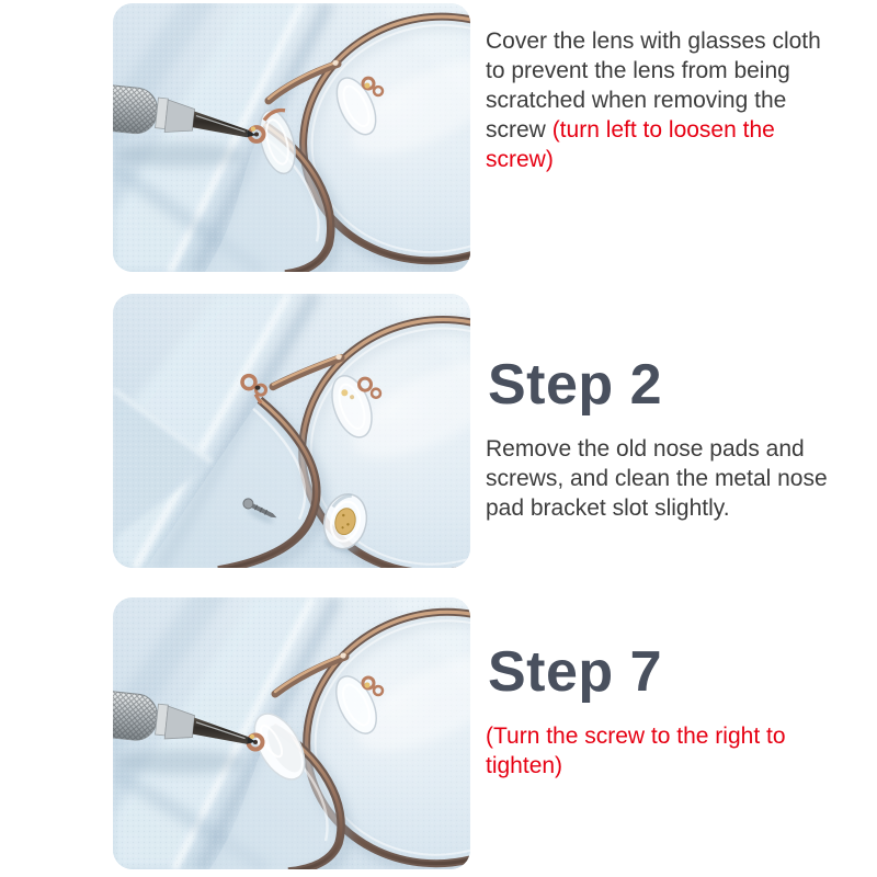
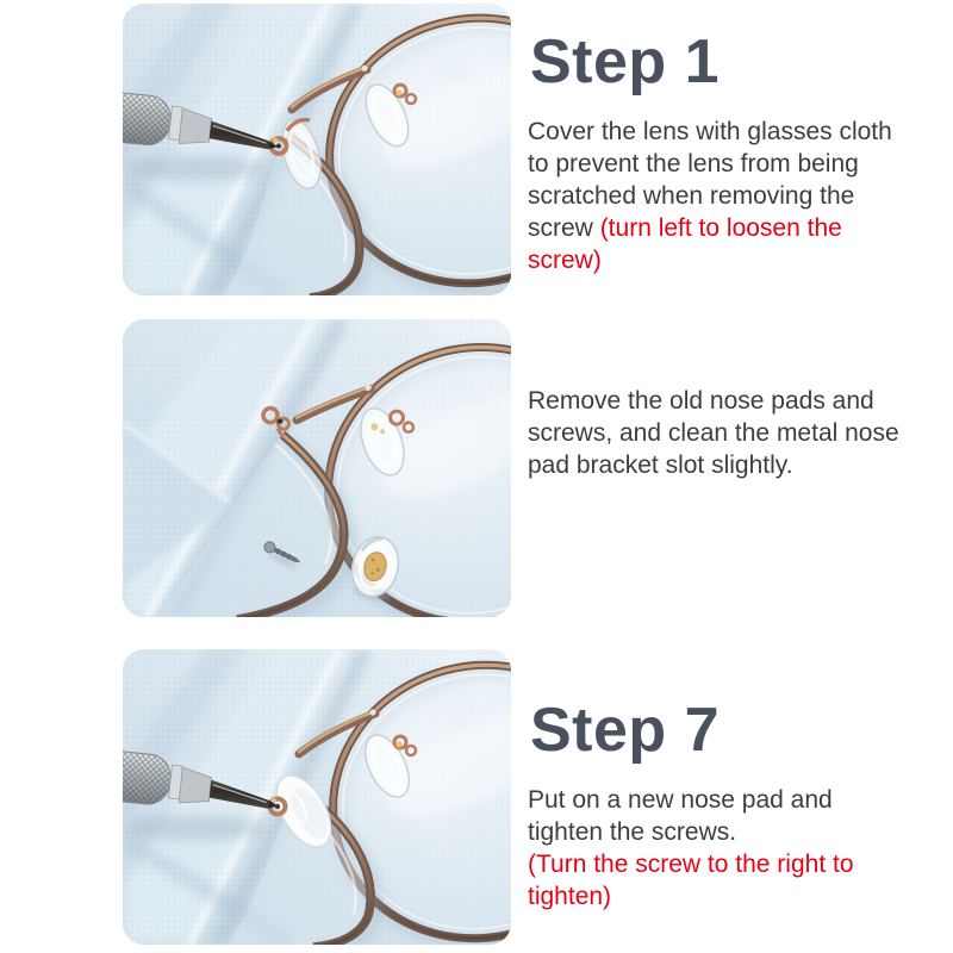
+ Step 1
  Cover the lens with glasses cloth
  to prevent the lens from being
  scratched when removing the
  screw (turn left to loosen the
  screw)
- Step 2
  Remove the old nose pads and
  screws, and clean the metal nose
  pad bracket slot slightly.
  Step 7
+ Put on a new nose pad and
+ tighten the screws.
  (Turn the screw to the right to
  tighten)
